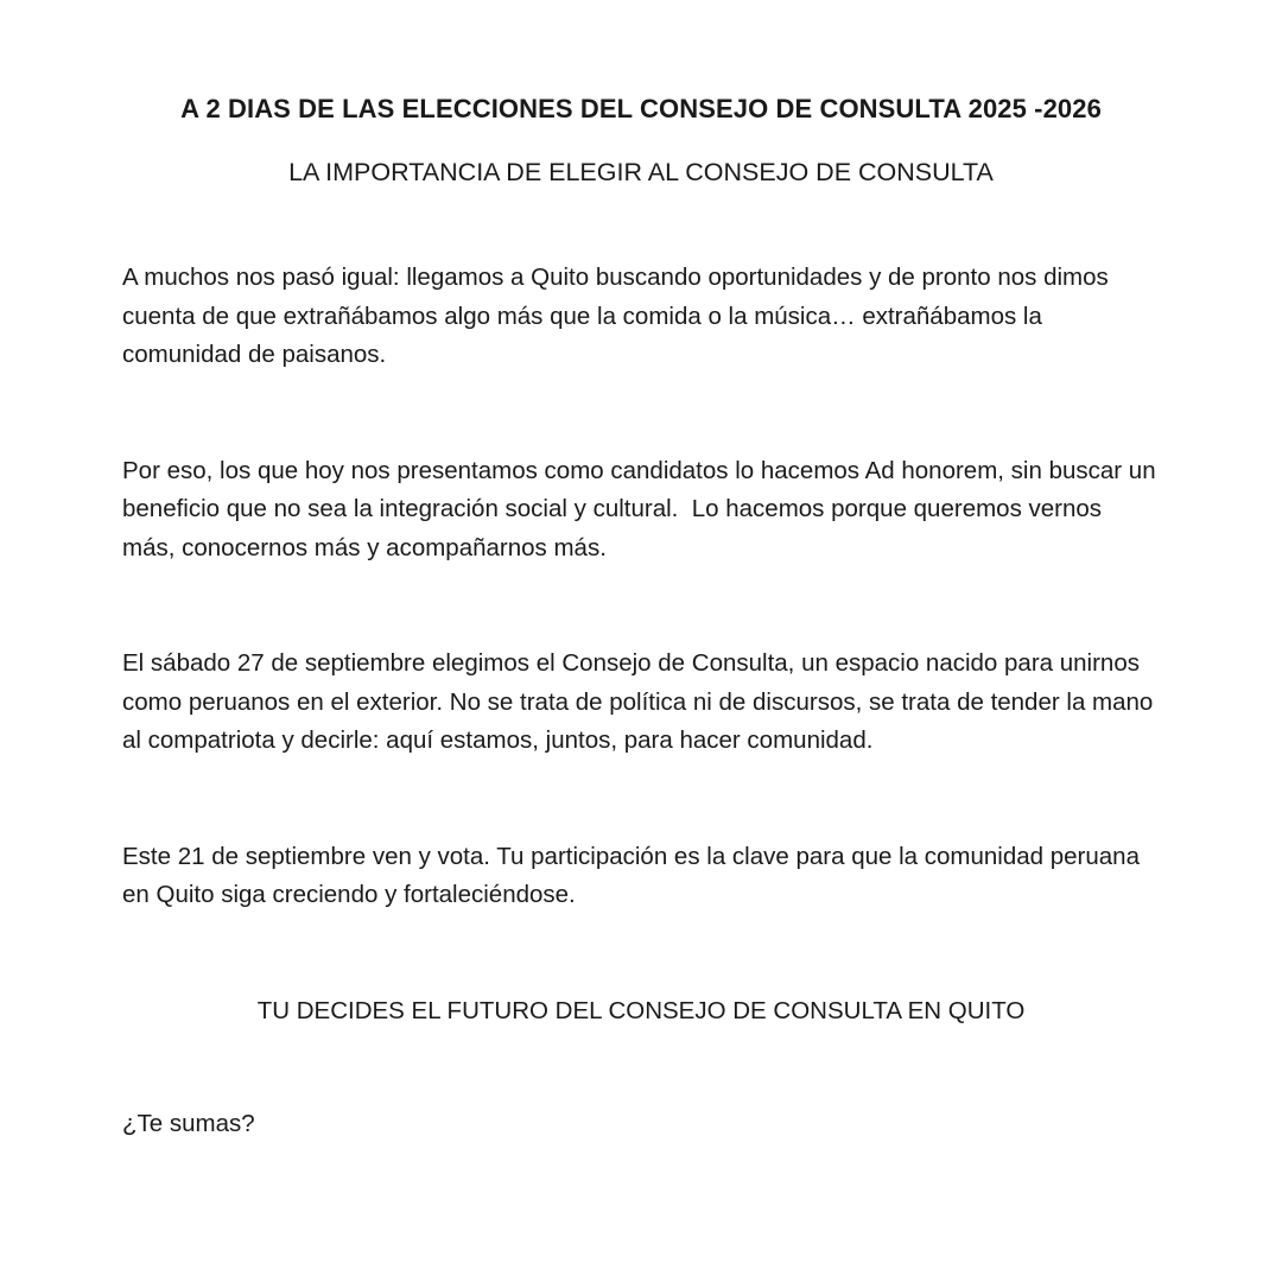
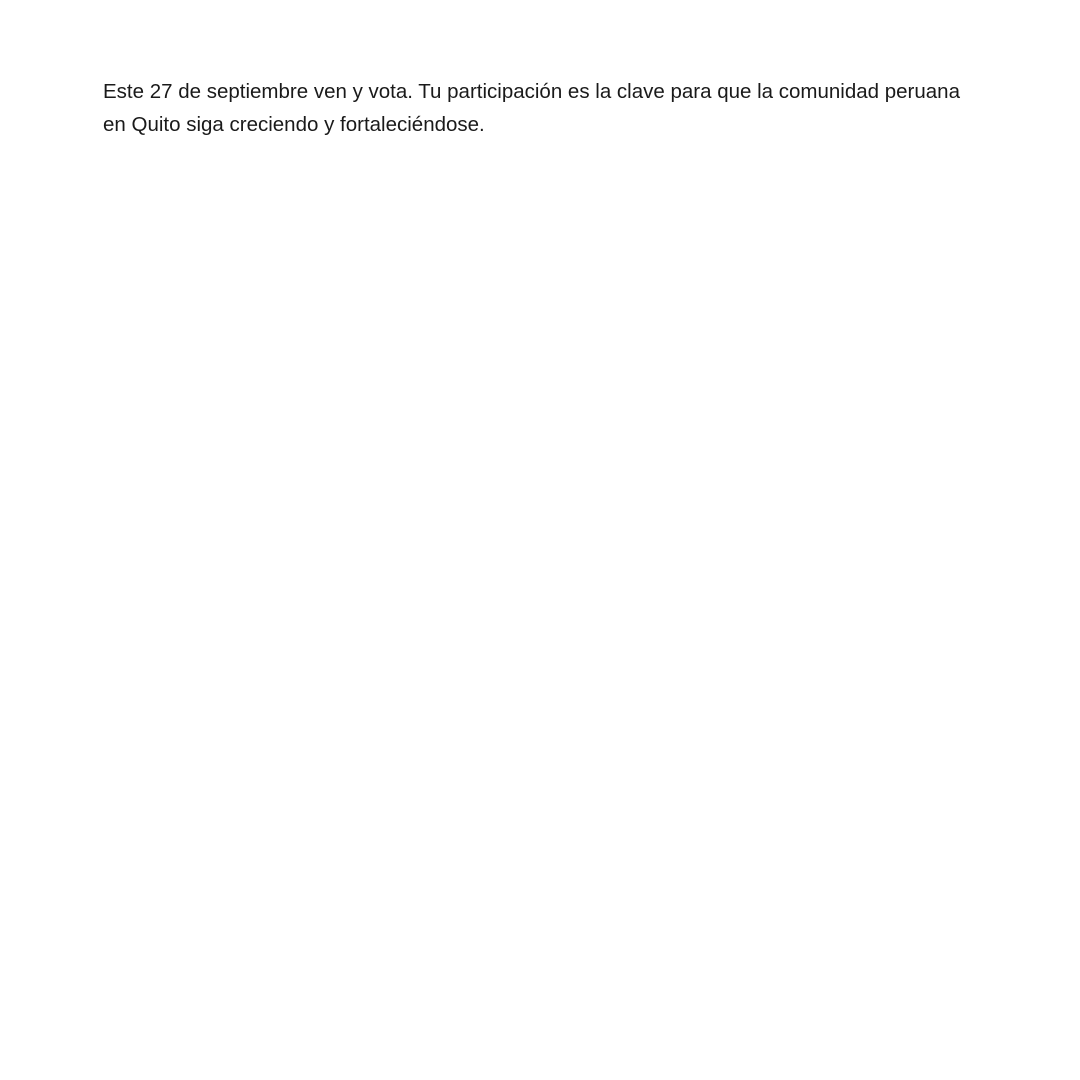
- A 2 DIAS DE LAS ELECCIONES DEL CONSEJO DE CONSULTA 2025 -2026
- LA IMPORTANCIA DE ELEGIR AL CONSEJO DE CONSULTA
- A muchos nos pasó igual: llegamos a Quito buscando oportunidades y de pronto nos dimos cuenta de que extrañábamos algo más que la comida o la música… extrañábamos la comunidad de paisanos.
- Por eso, los que hoy nos presentamos como candidatos lo hacemos Ad honorem, sin buscar un beneficio que no sea la integración social y cultural. Lo hacemos porque queremos vernos más, conocernos más y acompañarnos más.
- El sábado 27 de septiembre elegimos el Consejo de Consulta, un espacio nacido para unirnos como peruanos en el exterior. No se trata de política ni de discursos, se trata de tender la mano al compatriota y decirle: aquí estamos, juntos, para hacer comunidad.
- Este 21 de septiembre ven y vota. Tu participación es la clave para que la comunidad peruana en Quito siga creciendo y fortaleciéndose.
+ Este 27 de septiembre ven y vota. Tu participación es la clave para que la comunidad peruana en Quito siga creciendo y fortaleciéndose.
- TU DECIDES EL FUTURO DEL CONSEJO DE CONSULTA EN QUITO
- ¿Te sumas?
